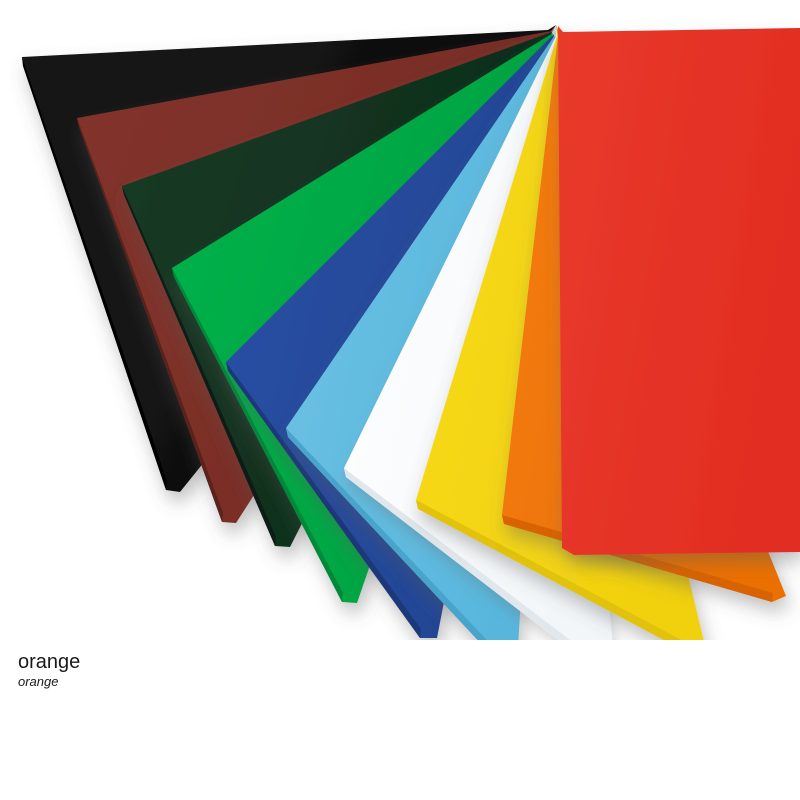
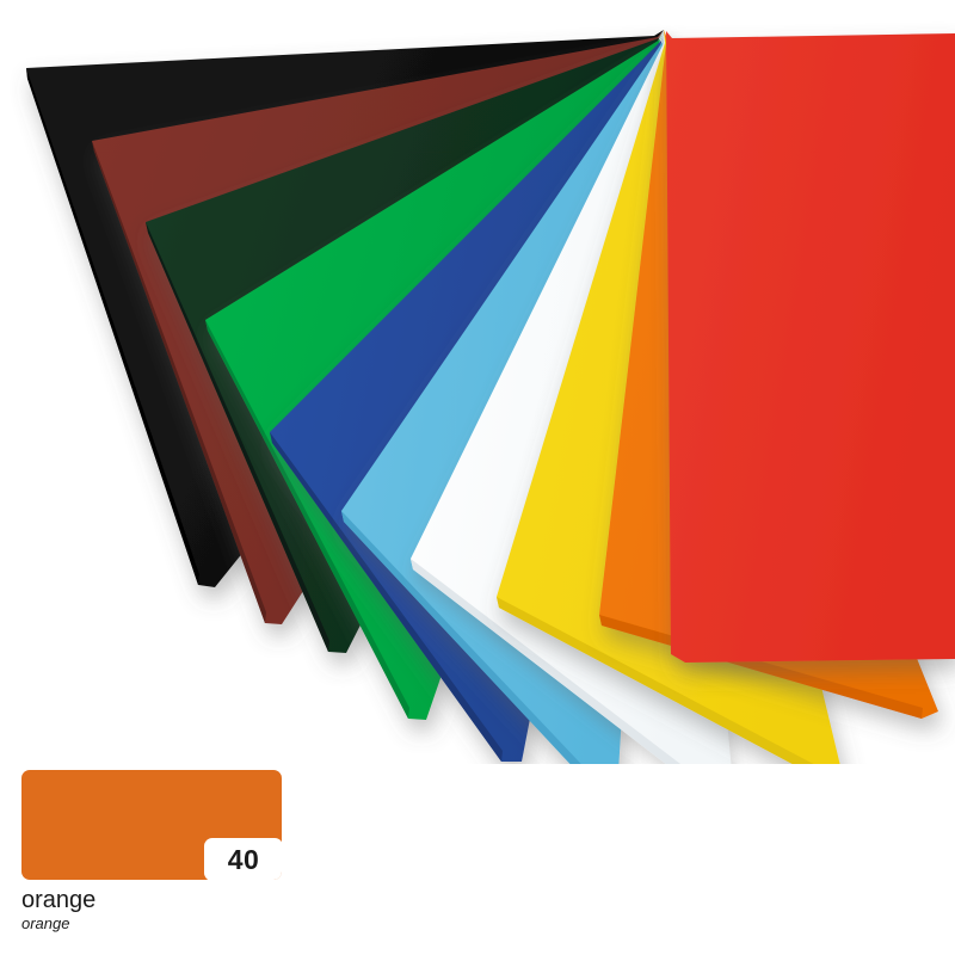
+ 40
  orange
  orange
